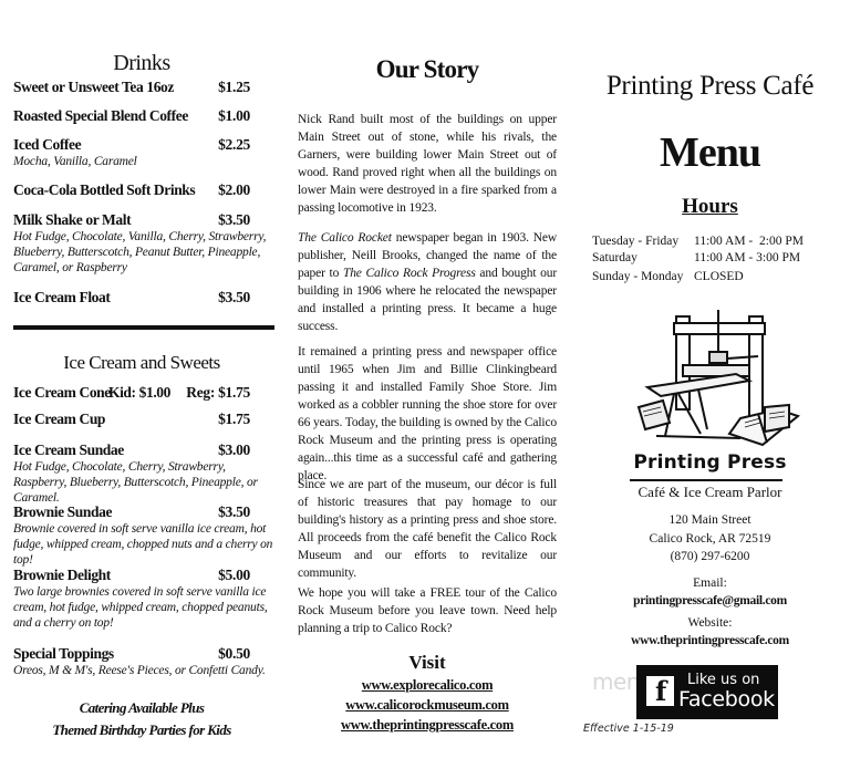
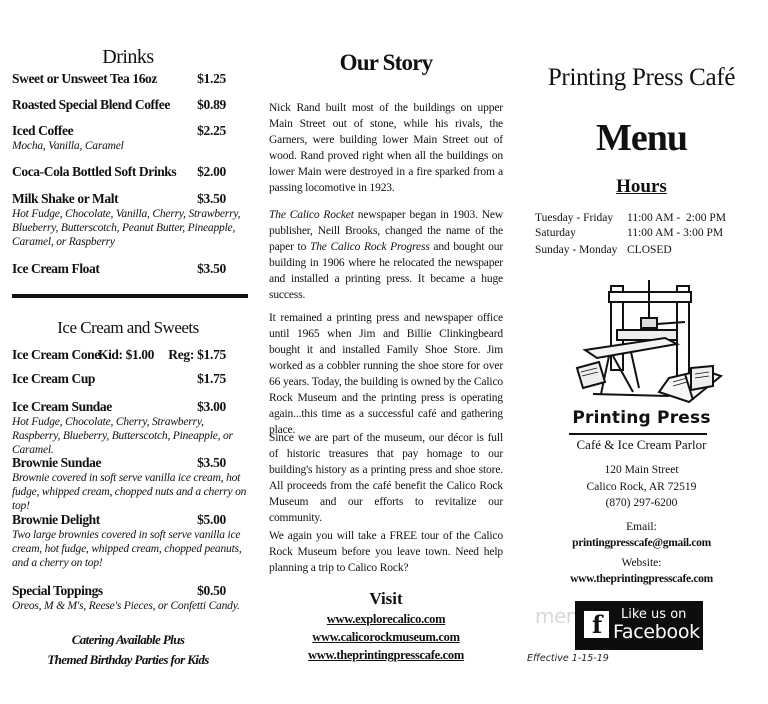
  Drinks
  Sweet or Unsweet Tea 16oz
  $1.25
  Roasted Special Blend Coffee
- $1.00
+ $0.89
  Iced Coffee
  $2.25
  Mocha, Vanilla, Caramel
  Coca-Cola Bottled Soft Drinks
  $2.00
  Milk Shake or Malt
  $3.50
  Hot Fudge, Chocolate, Vanilla, Cherry, Strawberry, Blueberry, Butterscotch, Peanut Butter, Pineapple, Caramel, or Raspberry
  Ice Cream Float
  $3.50
  Ice Cream and Sweets
  Ice Cream Cone
  Kid: $1.00
  Reg: $1.75
  Ice Cream Cup
  $1.75
  Ice Cream Sundae
  $3.00
  Hot Fudge, Chocolate, Cherry, Strawberry, Raspberry, Blueberry, Butterscotch, Pineapple, or Caramel.
  Brownie Sundae
  $3.50
  Brownie covered in soft serve vanilla ice cream, hot fudge, whipped cream, chopped nuts and a cherry on top!
  Brownie Delight
  $5.00
  Two large brownies covered in soft serve vanilla ice cream, hot fudge, whipped cream, chopped peanuts, and a cherry on top!
  Special Toppings
  $0.50
  Oreos, M & M's, Reese's Pieces, or Confetti Candy.
  Catering Available Plus
  Themed Birthday Parties for Kids
  Our Story
  Nick Rand built most of the buildings on upper Main Street out of stone, while his rivals, the Garners, were building lower Main Street out of wood. Rand proved right when all the buildings on lower Main were destroyed in a fire sparked from a passing locomotive in 1923.
  The Calico Rocket newspaper began in 1903. New publisher, Neill Brooks, changed the name of the paper to The Calico Rock Progress and bought our building in 1906 where he relocated the newspaper and installed a printing press. It became a huge success.
- It remained a printing press and newspaper office until 1965 when Jim and Billie Clinkingbeard passing it and installed Family Shoe Store. Jim worked as a cobbler running the shoe store for over 66 years. Today, the building is owned by the Calico Rock Museum and the printing press is operating again...this time as a successful café and gathering place.
+ It remained a printing press and newspaper office until 1965 when Jim and Billie Clinkingbeard bought it and installed Family Shoe Store. Jim worked as a cobbler running the shoe store for over 66 years. Today, the building is owned by the Calico Rock Museum and the printing press is operating again...this time as a successful café and gathering place.
  Since we are part of the museum, our décor is full of historic treasures that pay homage to our building's history as a printing press and shoe store. All proceeds from the café benefit the Calico Rock Museum and our efforts to revitalize our community.
- We hope you will take a FREE tour of the Calico Rock Museum before you leave town. Need help planning a trip to Calico Rock?
+ We again you will take a FREE tour of the Calico Rock Museum before you leave town. Need help planning a trip to Calico Rock?
  Visit
  www.explorecalico.com
  www.calicorockmuseum.com
  www.theprintingpresscafe.com
  Printing Press Café
  Menu
  Hours
  Tuesday - Friday
  11:00 AM - 2:00 PM
  Saturday
  11:00 AM - 3:00 PM
  Sunday - Monday
  CLOSED
  Printing Press
  Café & Ice Cream Parlor
  120 Main Street
  Calico Rock, AR 72519
  (870) 297-6200
  Email:
  printingpresscafe@gmail.com
  Website:
  www.theprintingpresscafe.com
  f
  Like us on
  Facebook
  Effective 1-15-19
